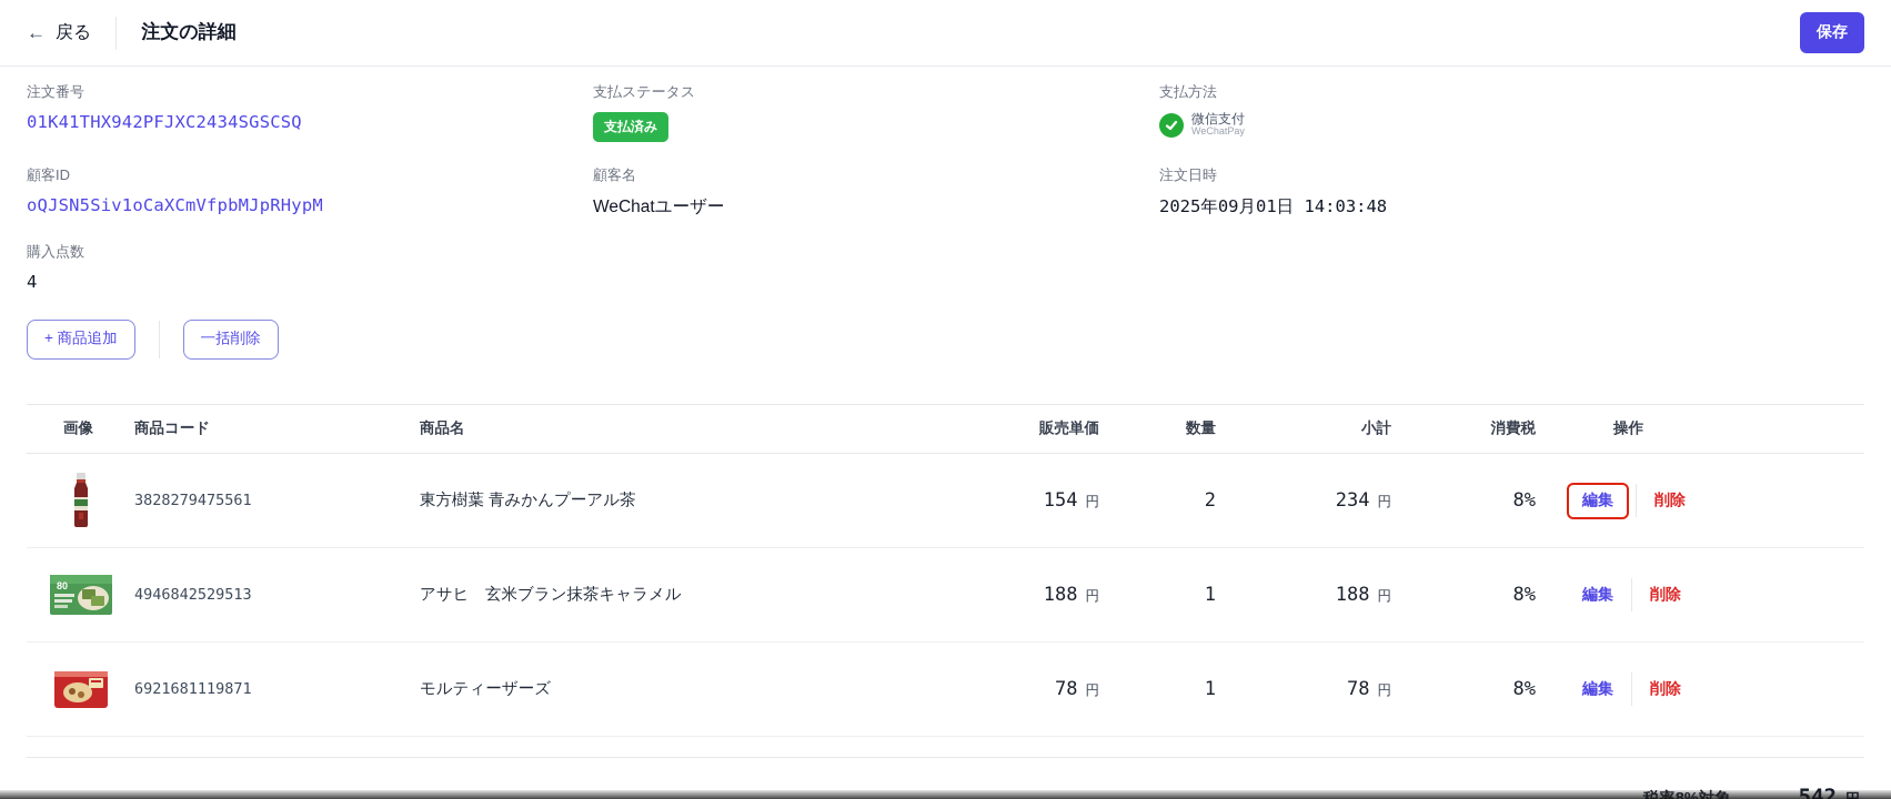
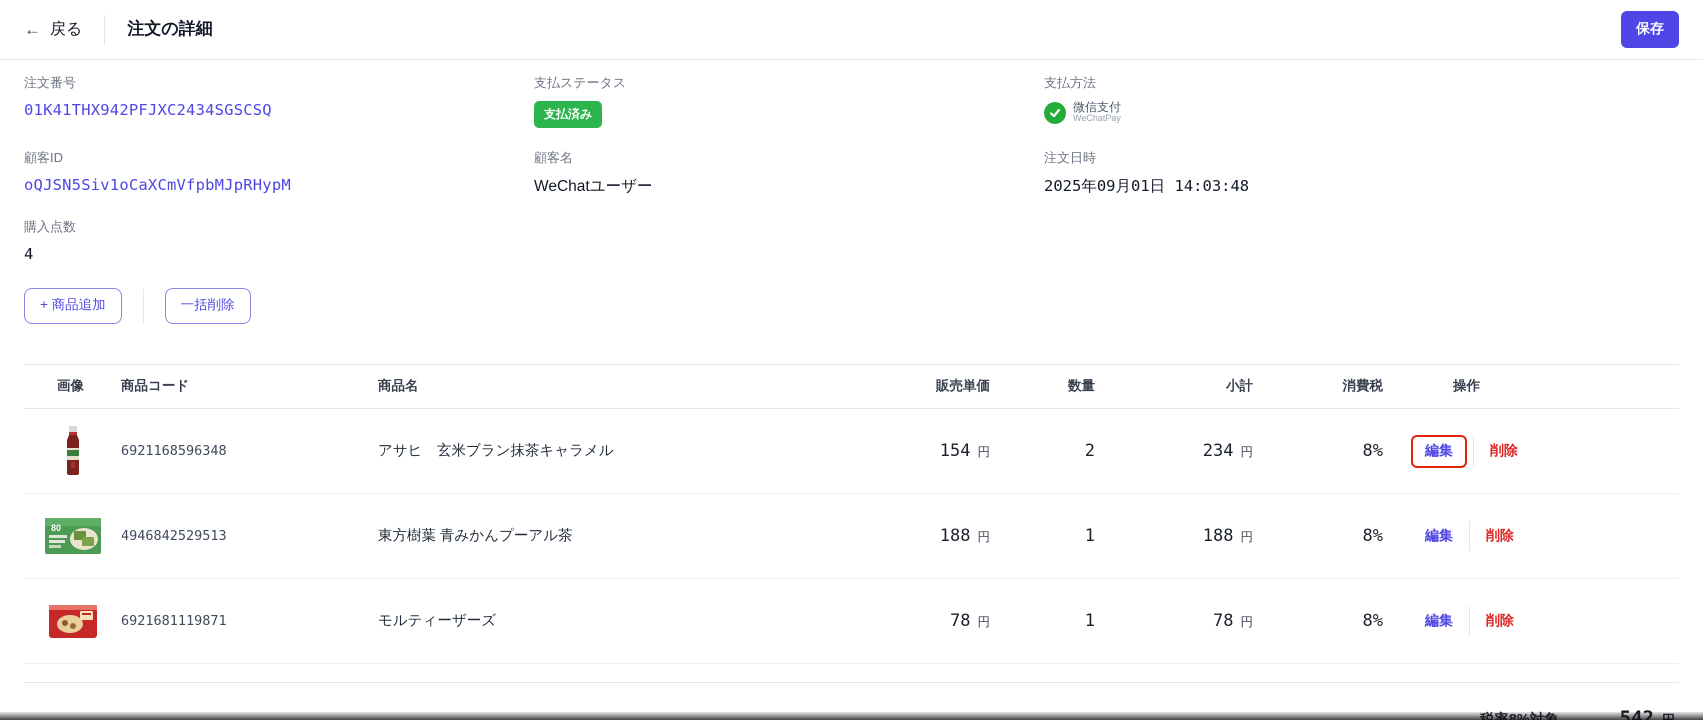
  ←
  戻る
  注文の詳細
  保存
  注文番号
  01K41THX942PFJXC2434SGSCSQ
  支払ステータス
  支払済み
  支払方法
  微信支付
  WeChatPay
  顧客ID
  oQJSN5Siv1oCaXCmVfpbMJpRHypM
  顧客名
  WeChatユーザー
  注文日時
  2025年09月01日 14:03:48
  購入点数
  4
  + 商品追加
  一括削除
  画像
  商品コード
  商品名
  販売単価
  数量
  小計
  消費税
  操作
- 3828279475561
+ 6921168596348
- 東方樹葉 青みかんプーアル茶
+ アサヒ 玄米ブラン抹茶キャラメル
  154 円
  2
  234 円
  8%
  編集
  削除
  80
  4946842529513
- アサヒ 玄米ブラン抹茶キャラメル
+ 東方樹葉 青みかんプーアル茶
  188 円
  1
  188 円
  8%
  編集
  削除
  6921681119871
  モルティーザーズ
  78 円
  1
  78 円
  8%
  編集
  削除
